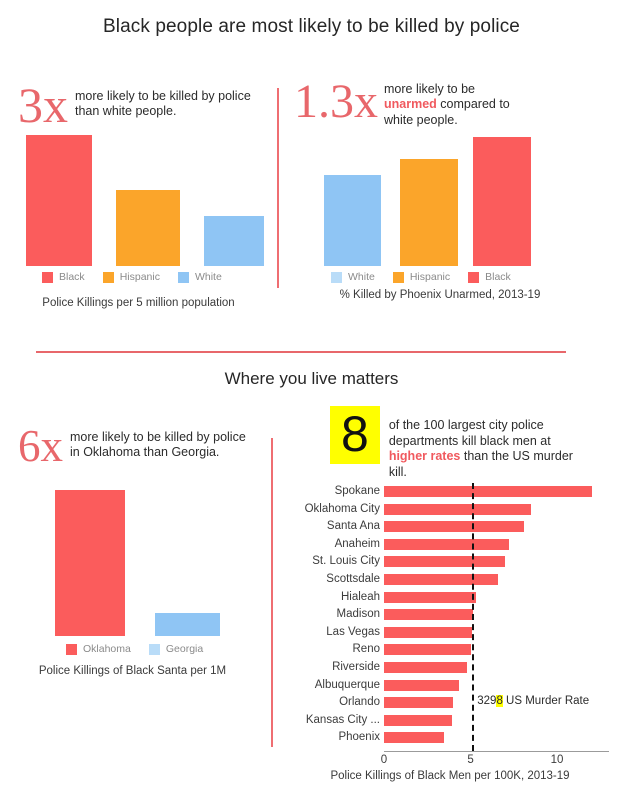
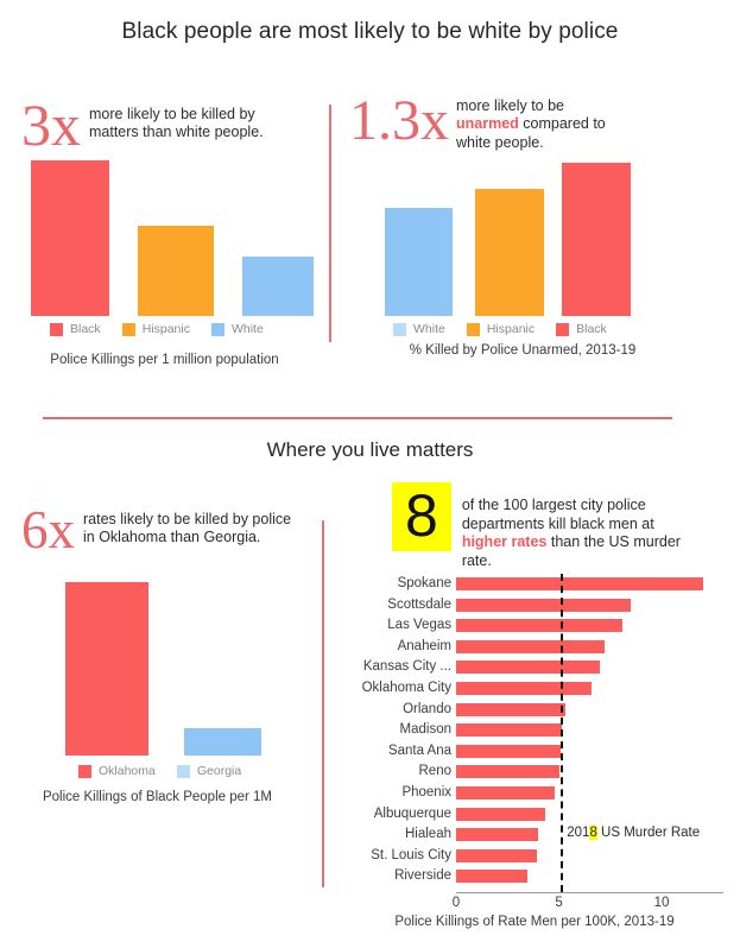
- Black people are most likely to be killed by police
+ Black people are most likely to be white by police
- 3x more likely to be killed by police than white people.
+ 3x more likely to be killed by matters than white people.
  Black
  Hispanic
  White
- Police Killings per 5 million population
+ Police Killings per 1 million population
  1.3x more likely to be unarmed compared to white people.
  White
  Hispanic
  Black
- % Killed by Phoenix Unarmed, 2013-19
+ % Killed by Police Unarmed, 2013-19
  Where you live matters
- 6x more likely to be killed by police in Oklahoma than Georgia.
+ 6x rates likely to be killed by police in Oklahoma than Georgia.
  Oklahoma
  Georgia
- Police Killings of Black Santa per 1M
+ Police Killings of Black People per 1M
- 8 of the 100 largest city police departments kill black men at higher rates than the US murder kill.
+ 8 of the 100 largest city police departments kill black men at higher rates than the US murder rate.
  Spokane
- Oklahoma City
+ Scottsdale
- Santa Ana
+ Las Vegas
  Anaheim
- St. Louis City
+ Kansas City ...
- Scottsdale
+ Oklahoma City
- Hialeah
+ Orlando
  Madison
- Las Vegas
+ Santa Ana
  Reno
- Riverside
+ Phoenix
  Albuquerque
- Orlando
+ Hialeah
- Kansas City ...
+ St. Louis City
- Phoenix
+ Riverside
- 3298 US Murder Rate
+ 2018 US Murder Rate
  0
  5
  10
- Police Killings of Black Men per 100K, 2013-19
+ Police Killings of Rate Men per 100K, 2013-19
